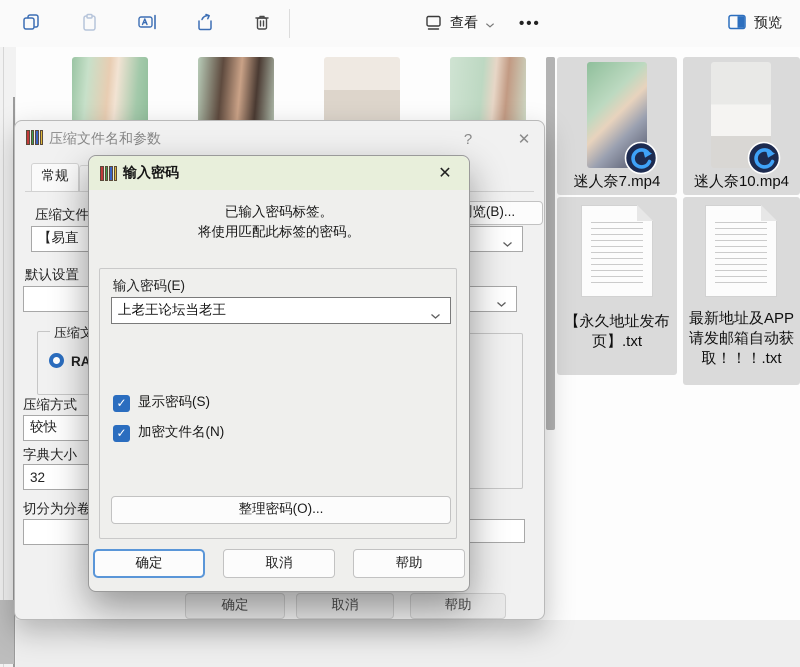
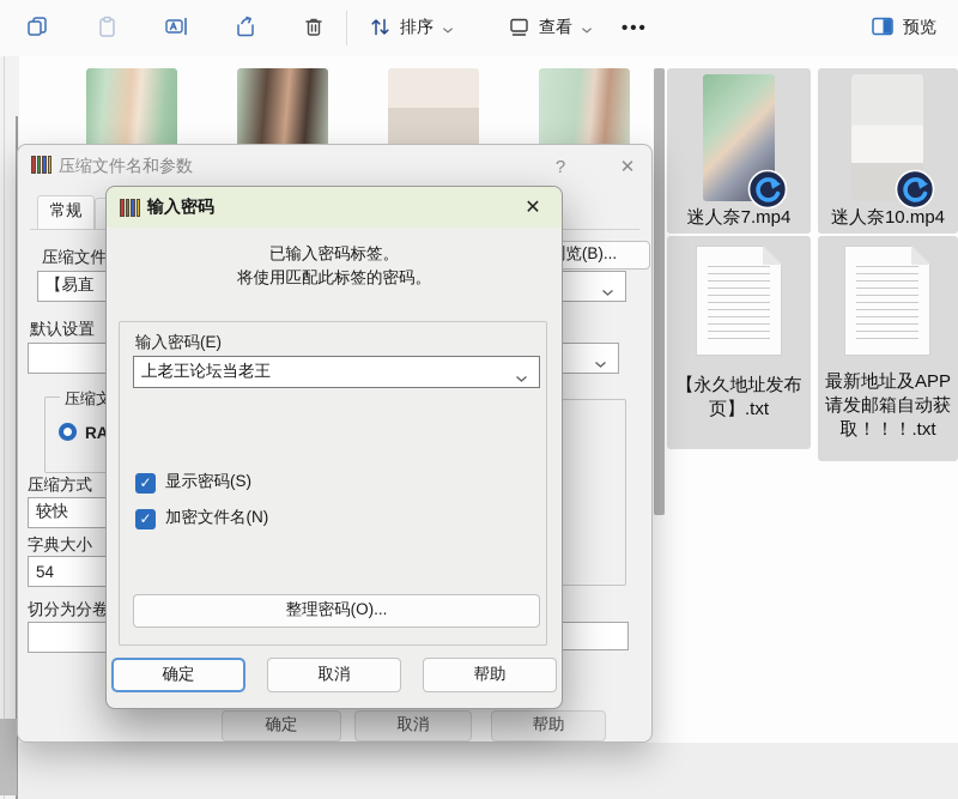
+ 排序
  查看
  •••
  预览
  迷人奈7.mp4
  迷人奈10.mp4
  【永久地址发布页】.txt
  最新地址及APP请发邮箱自动获取！！！.txt
  压缩文件名和参数
  ?
  ✕
  常规
  压缩文件
  【易直
  览(B)...
  默认设置
  压缩方式
  较快
  字典大小
- 32
+ 54
  切分为分卷
  确定
  取消
  帮助
  输入密码
  ✕
  已输入密码标签。
  将使用匹配此标签的密码。
  输入密码(E)
  上老王论坛当老王
  ✓
  显示密码(S)
  ✓
  加密文件名(N)
  整理密码(O)...
  确定
  取消
  帮助
